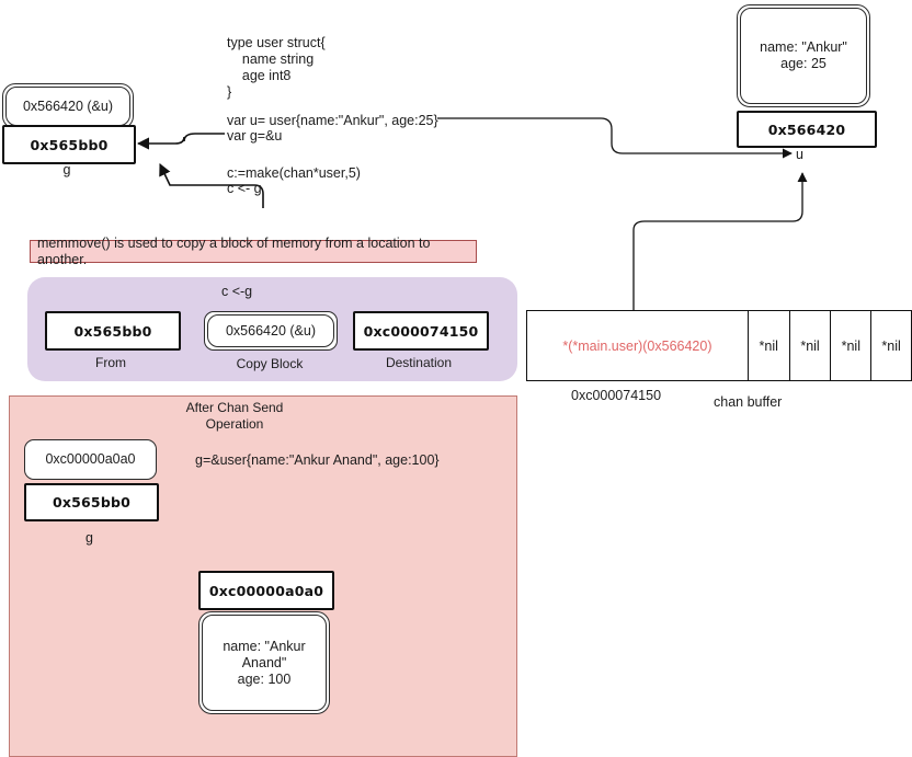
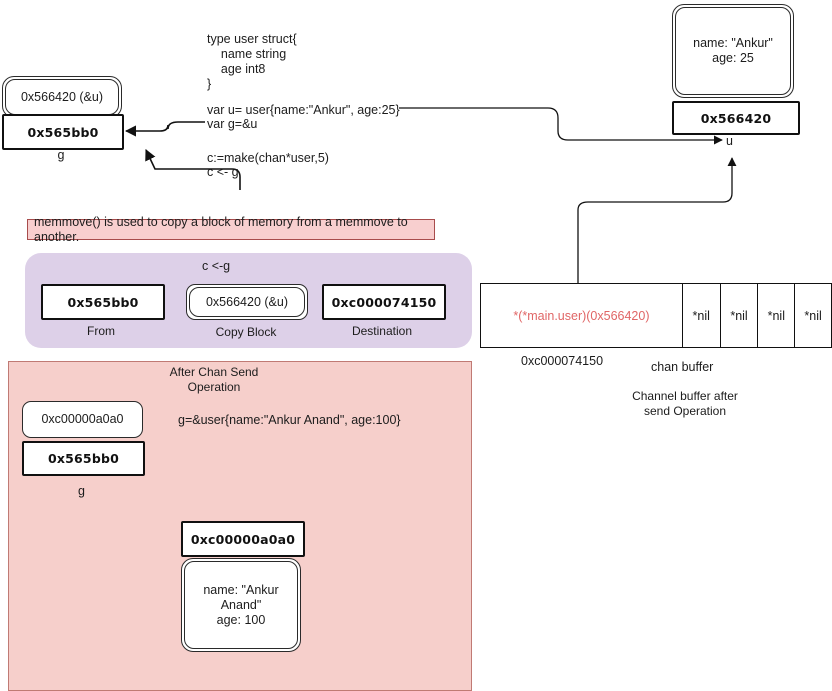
  0x566420 (&u)
  0x565bb0
  g
  type user struct{
  name string
  age int8
  }
  var u= user{name:"Ankur", age:25}
  var g=&u
  c:=make(chan*user,5)
  c <- g
  name: "Ankur"
  age: 25
  0x566420
  u
- memmove() is used to copy a block of memory from a location to another.
+ memmove() is used to copy a block of memory from a memmove to another.
  c <-g
  0x565bb0
  From
  0x566420 (&u)
  Copy Block
  0xc000074150
  Destination
  *(*main.user)(0x566420)
  *nil
  *nil
  *nil
  *nil
  0xc000074150
  chan buffer
+ Channel buffer after
+ send Operation
  After Chan Send
  Operation
  0xc00000a0a0
  0x565bb0
  g
  g=&user{name:"Ankur Anand", age:100}
  0xc00000a0a0
  name: "Ankur
  Anand"
  age: 100
